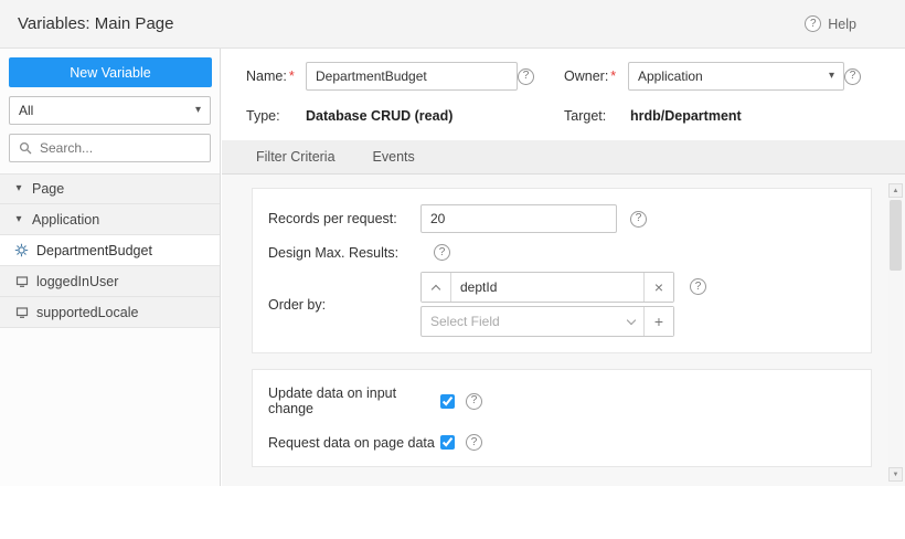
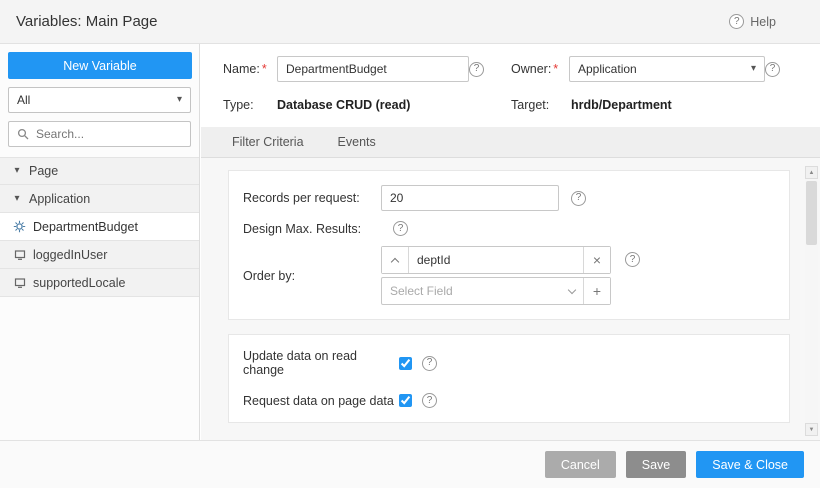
  Variables: Main Page
  ?
  Help
  New Variable
  All
  ▾
  Search...
  ▾
  Page
  ▾
  Application
  DepartmentBudget
  loggedInUser
  supportedLocale
  Name: *
  DepartmentBudget
  ?
  Owner: *
  Application
  ▾
  ?
  Type:
  Database CRUD (read)
  Target:
  hrdb/Department
  Filter Criteria
  Events
  Records per request:
  20
  ?
  Design Max. Results:
  ?
  Order by:
  deptId
  ×
  Select Field
  +
  ?
- Update data on input change
+ Update data on read change
  ?
  Request data on page data
  ?
+ Cancel
+ Save
+ Save & Close
